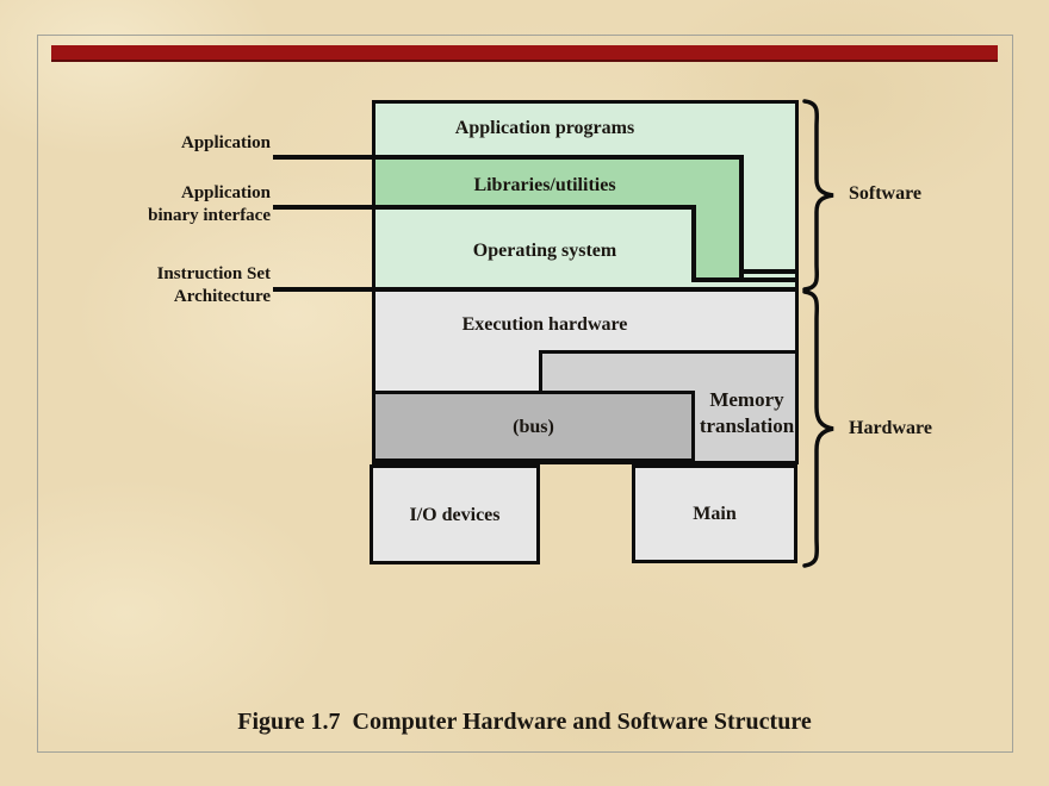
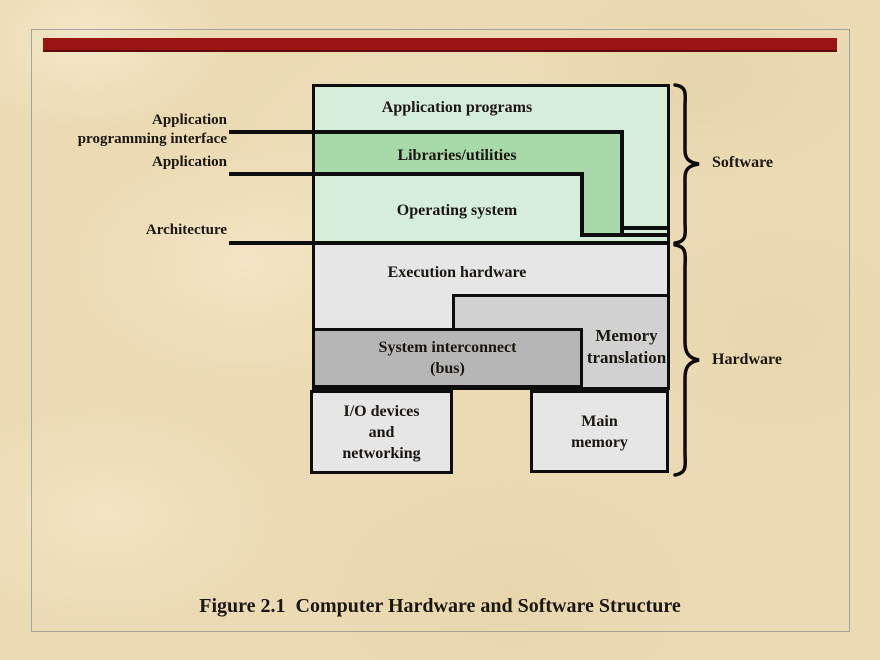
+ System interconnect
  (bus)
  I/O devices
+ and
+ networking
  Main
+ memory
  Application programs
  Libraries/utilities
  Operating system
  Execution hardware
  Memory
  translation
  Application
+ programming interface
  Application
- binary interface
- Instruction Set
  Architecture
  Software
  Hardware
- Figure 1.7 Computer Hardware and Software Structure
+ Figure 2.1 Computer Hardware and Software Structure
